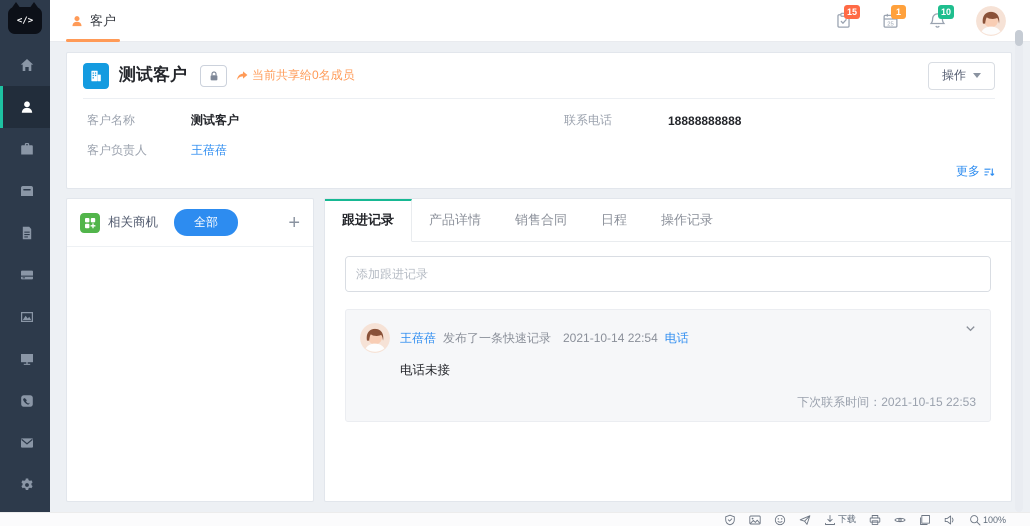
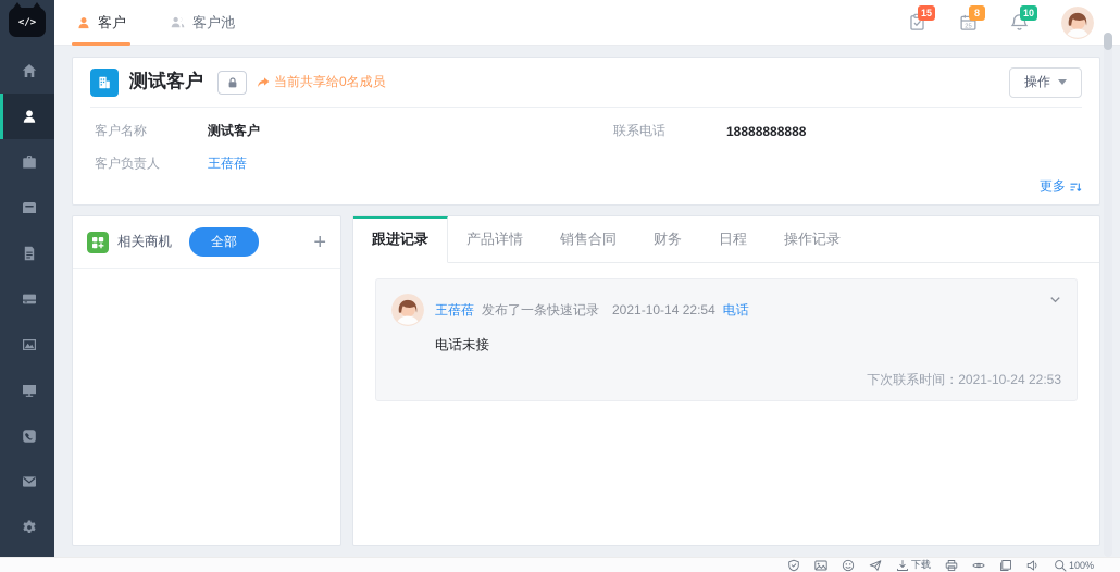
  </>
  客户
+ 客户池
  15
- 1
+ 8
  10
  测试客户
  当前共享给0名成员
  操作
  客户名称
  测试客户
  联系电话
  18888888888
  客户负责人
  王蓓蓓
  更多
  相关商机
  全部
  +
  跟进记录
  产品详情
  销售合同
+ 财务
  日程
  操作记录
- 添加跟进记录
  王蓓蓓
  发布了一条快速记录
  2021-10-14 22:54
  电话
  电话未接
- 下次联系时间：2021-10-15 22:53
+ 下次联系时间：2021-10-24 22:53
  下载
  100%
